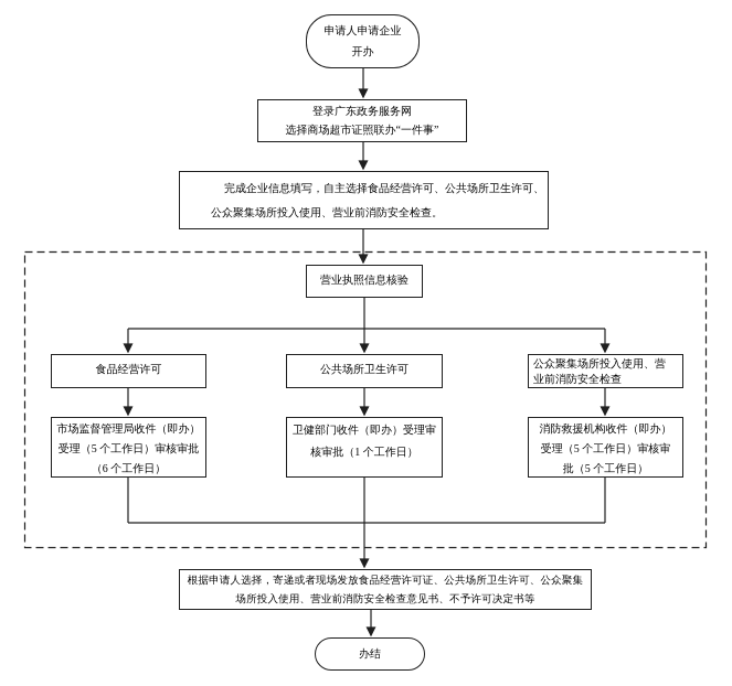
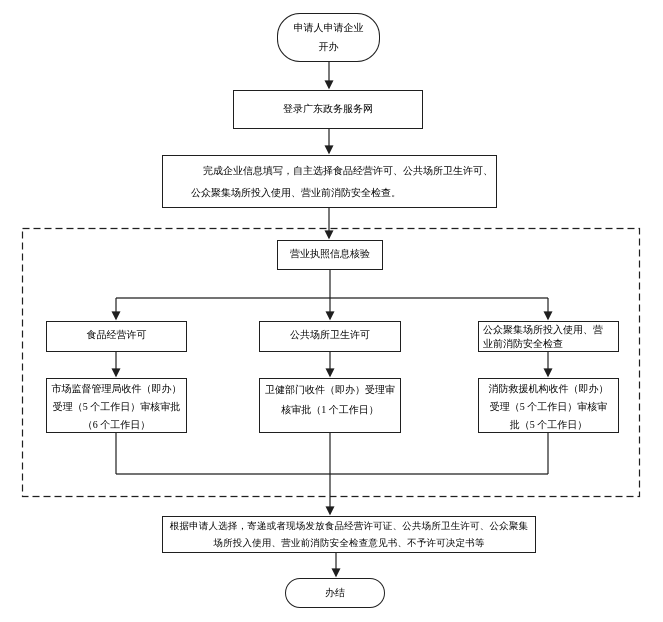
  申请人申请企业
  开办
  登录广东政务服务网
- 选择商场超市证照联办“一件事”
  完成企业信息填写，自主选择食品经营许可、公共场所卫生许可、
  公众聚集场所投入使用、营业前消防安全检查。
  营业执照信息核验
  食品经营许可
  公共场所卫生许可
  公众聚集场所投入使用、营
  业前消防安全检查
  市场监督管理局收件（即办）
  受理（5 个工作日）审核审批
  （6 个工作日）
  卫健部门收件（即办）受理审
  核审批（1 个工作日）
  消防救援机构收件（即办）
  受理（5 个工作日）审核审
  批（5 个工作日）
  根据申请人选择，寄递或者现场发放食品经营许可证、公共场所卫生许可、公众聚集
  场所投入使用、营业前消防安全检查意见书、不予许可决定书等
  办结
